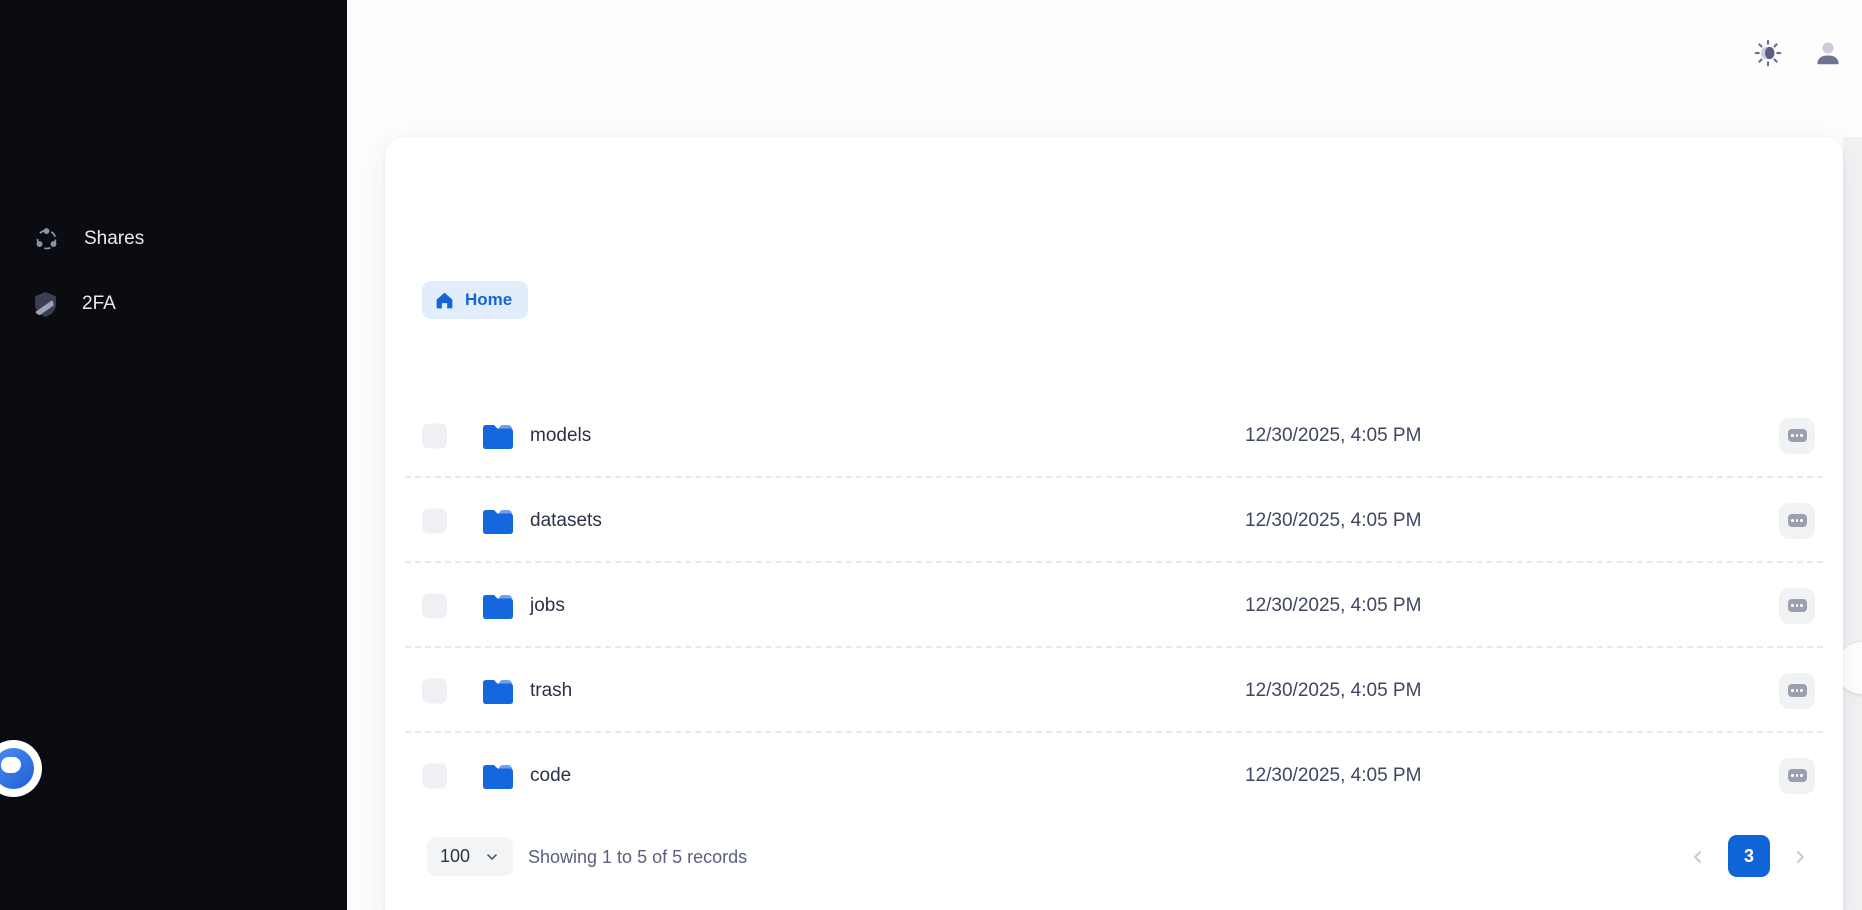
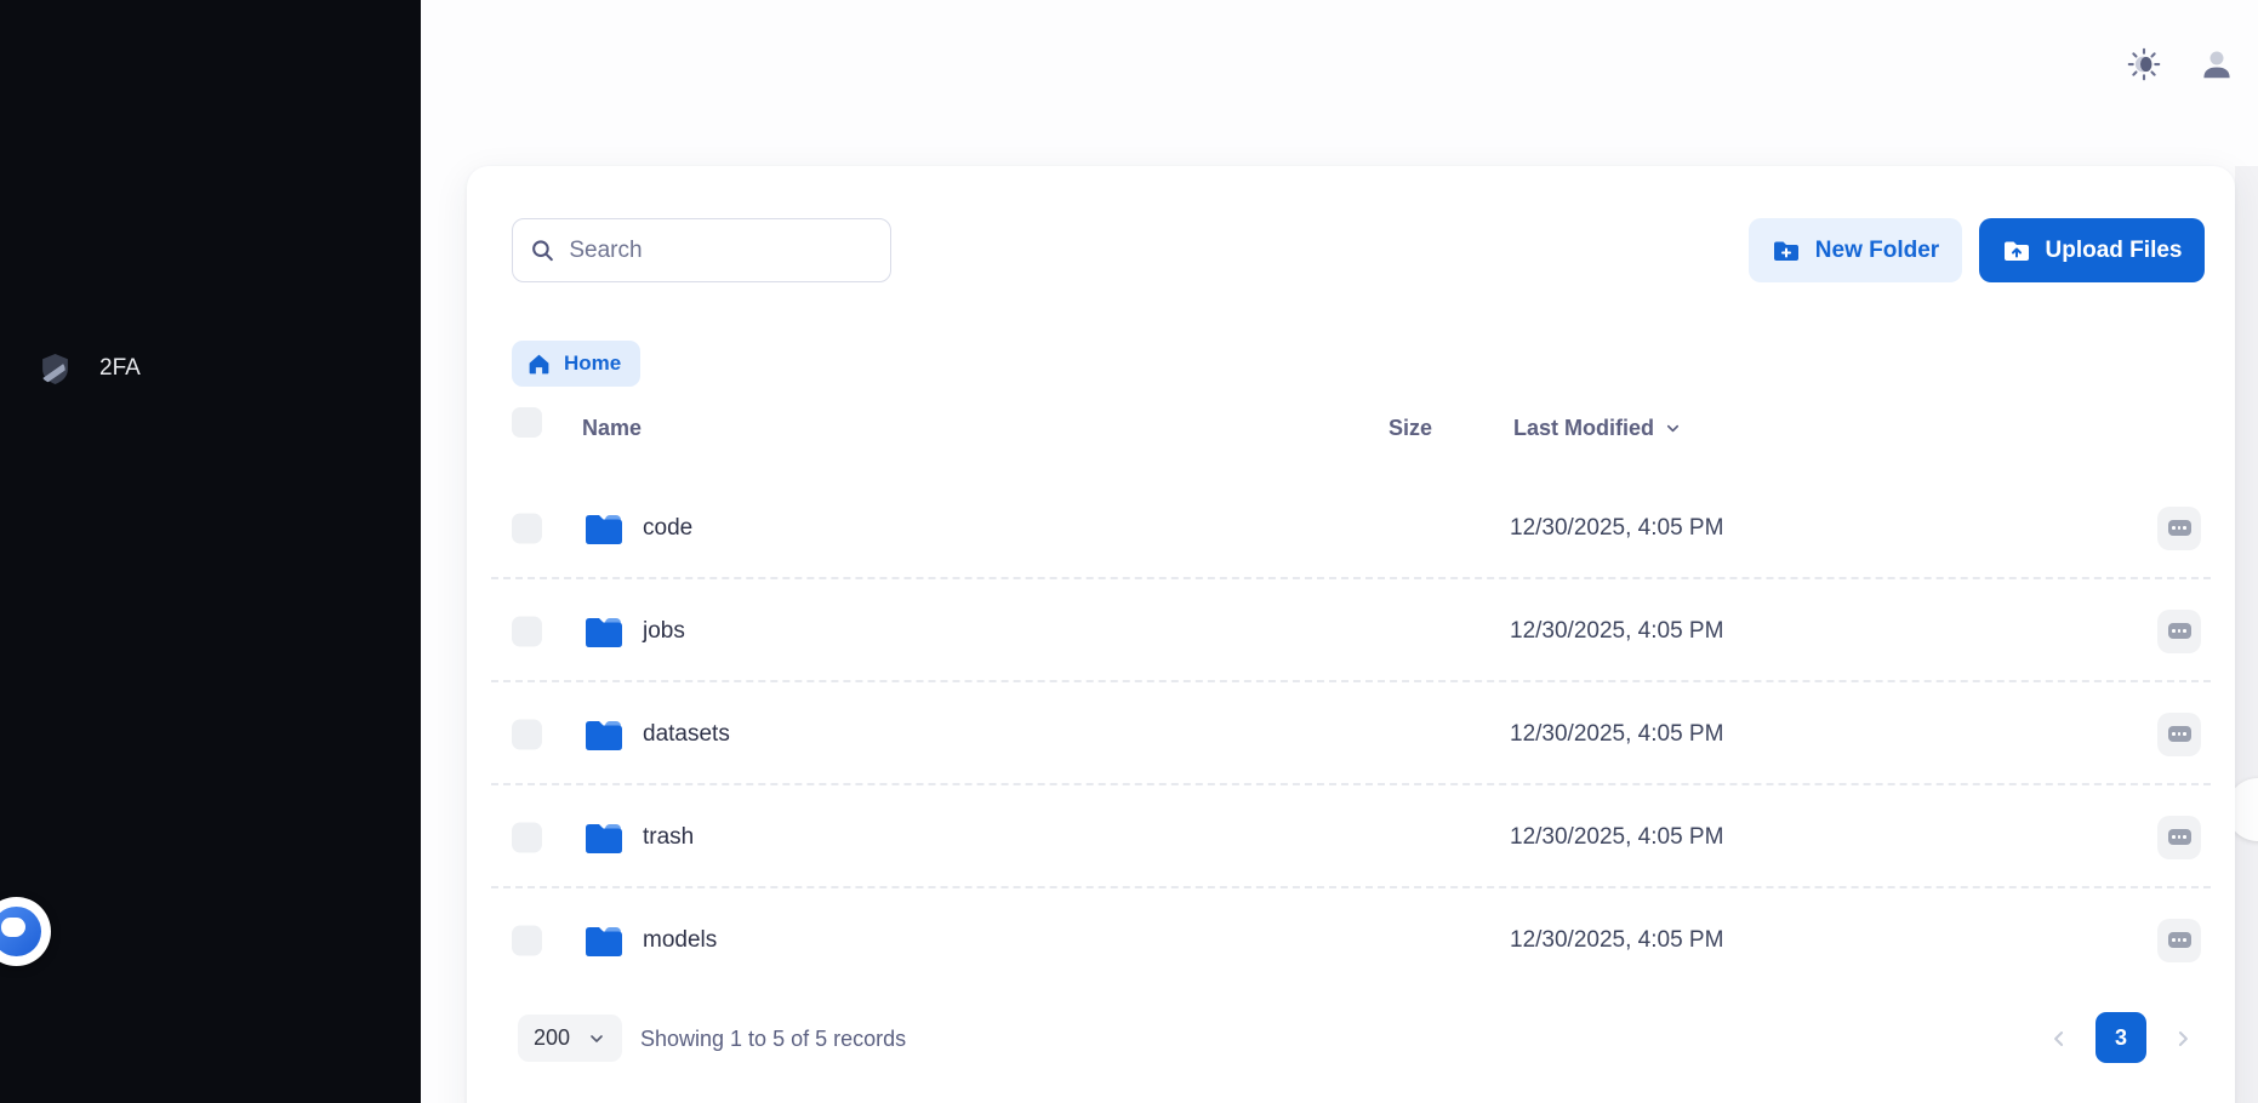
- Shares
  2FA
+ Search
+ New Folder
+ Upload Files
  Home
+ Name
+ Size
+ Last Modified
- models
+ code
  12/30/2025, 4:05 PM
- datasets
+ jobs
  12/30/2025, 4:05 PM
- jobs
+ datasets
  12/30/2025, 4:05 PM
  trash
  12/30/2025, 4:05 PM
- code
+ models
  12/30/2025, 4:05 PM
- 100
+ 200
  Showing 1 to 5 of 5 records
  3
